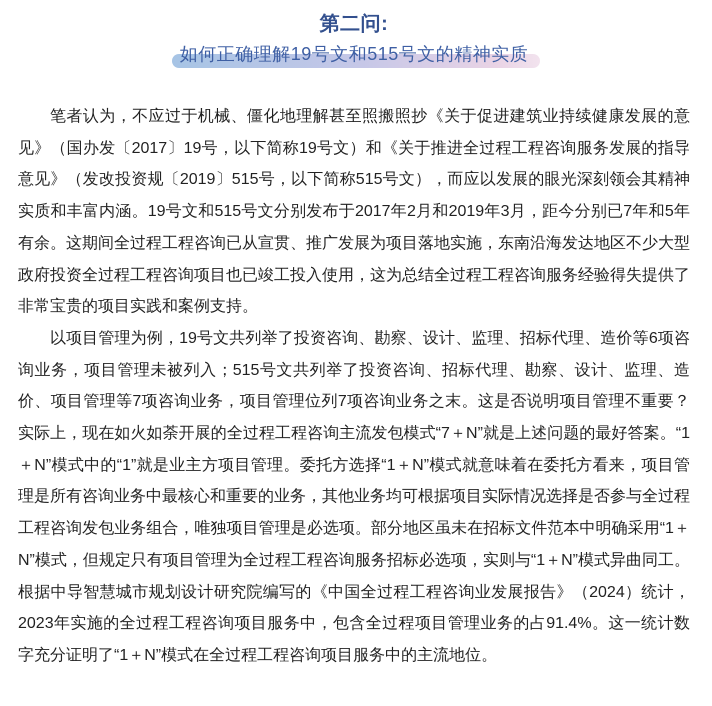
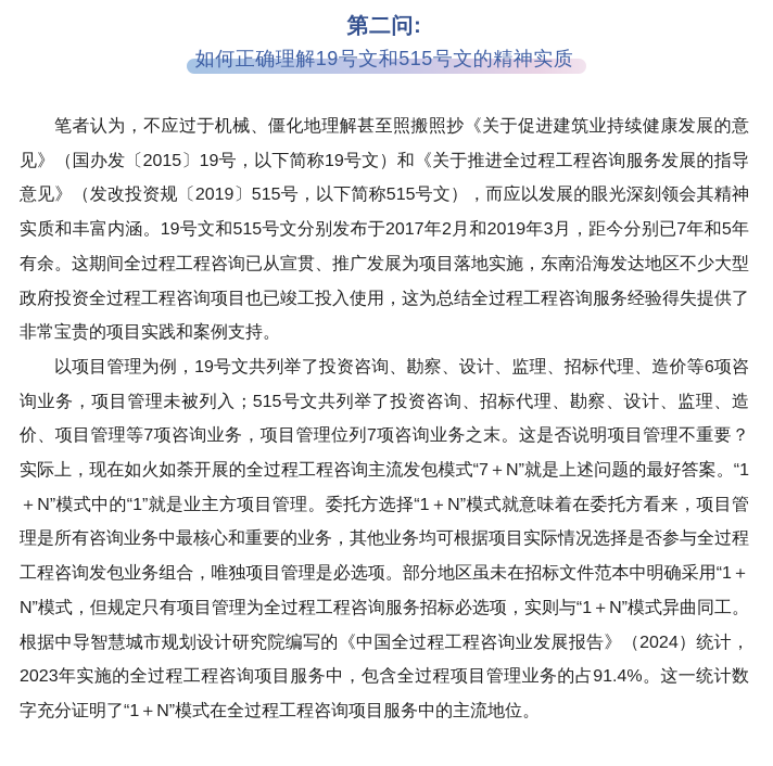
  第二问:
  如何正确理解19号文和515号文的精神实质
- 笔者认为，不应过于机械、僵化地理解甚至照搬照抄《关于促进建筑业持续健康发展的意见》（国办发〔2017〕19号，以下简称19号文）和《关于推进全过程工程咨询服务发展的指导意见》（发改投资规〔2019〕515号，以下简称515号文），而应以发展的眼光深刻领会其精神实质和丰富内涵。19号文和515号文分别发布于2017年2月和2019年3月，距今分别已7年和5年有余。这期间全过程工程咨询已从宣贯、推广发展为项目落地实施，东南沿海发达地区不少大型政府投资全过程工程咨询项目也已竣工投入使用，这为总结全过程工程咨询服务经验得失提供了非常宝贵的项目实践和案例支持。
+ 笔者认为，不应过于机械、僵化地理解甚至照搬照抄《关于促进建筑业持续健康发展的意见》（国办发〔2015〕19号，以下简称19号文）和《关于推进全过程工程咨询服务发展的指导意见》（发改投资规〔2019〕515号，以下简称515号文），而应以发展的眼光深刻领会其精神实质和丰富内涵。19号文和515号文分别发布于2017年2月和2019年3月，距今分别已7年和5年有余。这期间全过程工程咨询已从宣贯、推广发展为项目落地实施，东南沿海发达地区不少大型政府投资全过程工程咨询项目也已竣工投入使用，这为总结全过程工程咨询服务经验得失提供了非常宝贵的项目实践和案例支持。
  以项目管理为例，19号文共列举了投资咨询、勘察、设计、监理、招标代理、造价等6项咨询业务，项目管理未被列入；515号文共列举了投资咨询、招标代理、勘察、设计、监理、造价、项目管理等7项咨询业务，项目管理位列7项咨询业务之末。这是否说明项目管理不重要？实际上，现在如火如荼开展的全过程工程咨询主流发包模式“7＋N”就是上述问题的最好答案。“1＋N”模式中的“1”就是业主方项目管理。委托方选择“1＋N”模式就意味着在委托方看来，项目管理是所有咨询业务中最核心和重要的业务，其他业务均可根据项目实际情况选择是否参与全过程工程咨询发包业务组合，唯独项目管理是必选项。部分地区虽未在招标文件范本中明确采用“1＋N”模式，但规定只有项目管理为全过程工程咨询服务招标必选项，实则与“1＋N”模式异曲同工。根据中导智慧城市规划设计研究院编写的《中国全过程工程咨询业发展报告》（2024）统计，2023年实施的全过程工程咨询项目服务中，包含全过程项目管理业务的占91.4%。这一统计数字充分证明了“1＋N”模式在全过程工程咨询项目服务中的主流地位。
